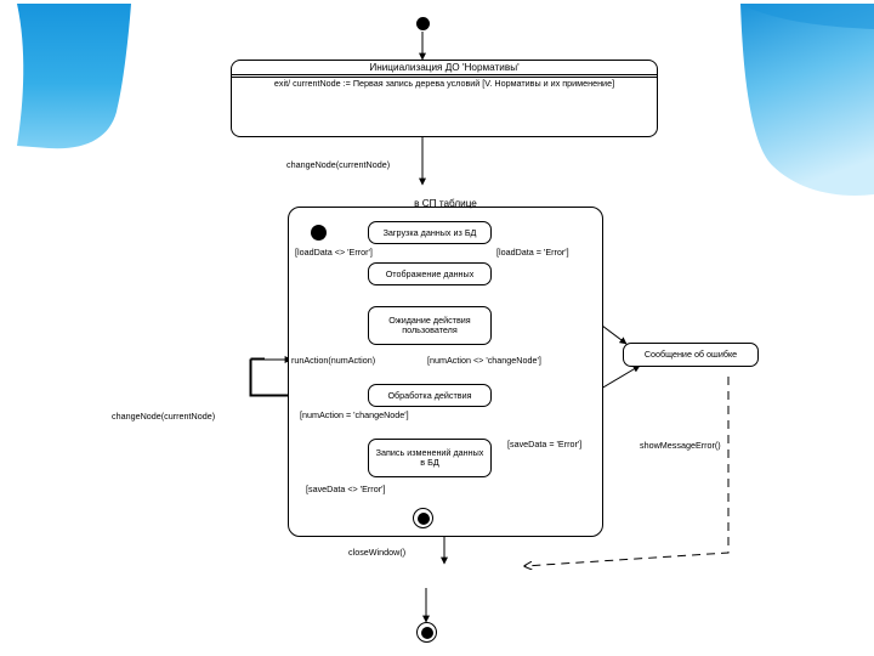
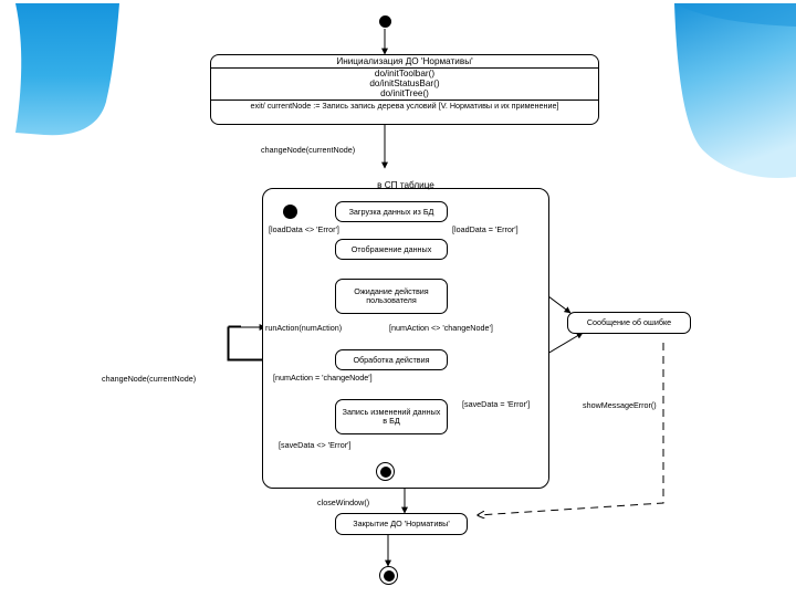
  Инициализация ДО 'Нормативы'
+ do/initToolbar()
+ do/initStatusBar()
+ do/initTree()
- exit/ currentNode := Первая запись дерева условий [V. Нормативы и их применение]
+ exit/ currentNode := Запись запись дерева условий [V. Нормативы и их применение]
  changeNode(currentNode)
  в СП таблице
  Загрузка данных из БД
  [loadData <> 'Error']
  [loadData = 'Error']
  Отображение данных
  Ожидание действия пользователя
  runAction(numAction)
  [numAction <> 'changeNode']
  Обработка действия
  [numAction = 'changeNode']
  Запись изменений данных в БД
  [saveData = 'Error']
  [saveData <> 'Error']
  changeNode(currentNode)
  Сообщение об ошибке
  showMessageError()
  closeWindow()
+ Закрытие ДО 'Нормативы'
